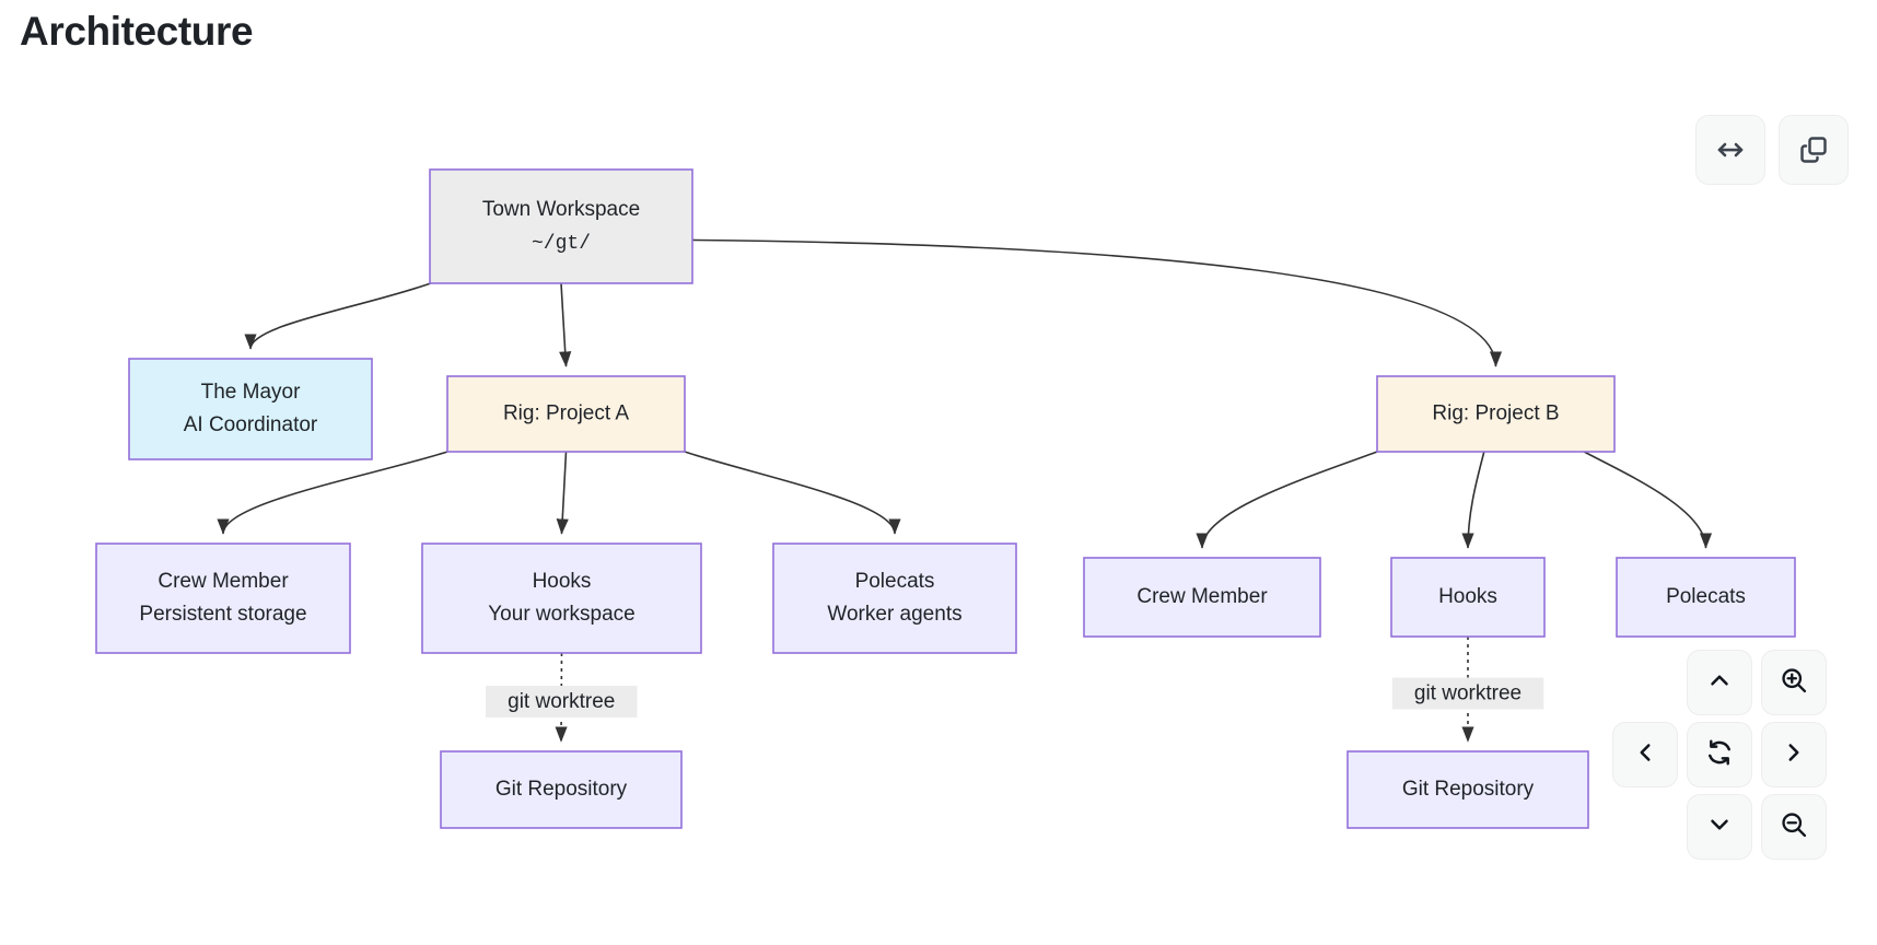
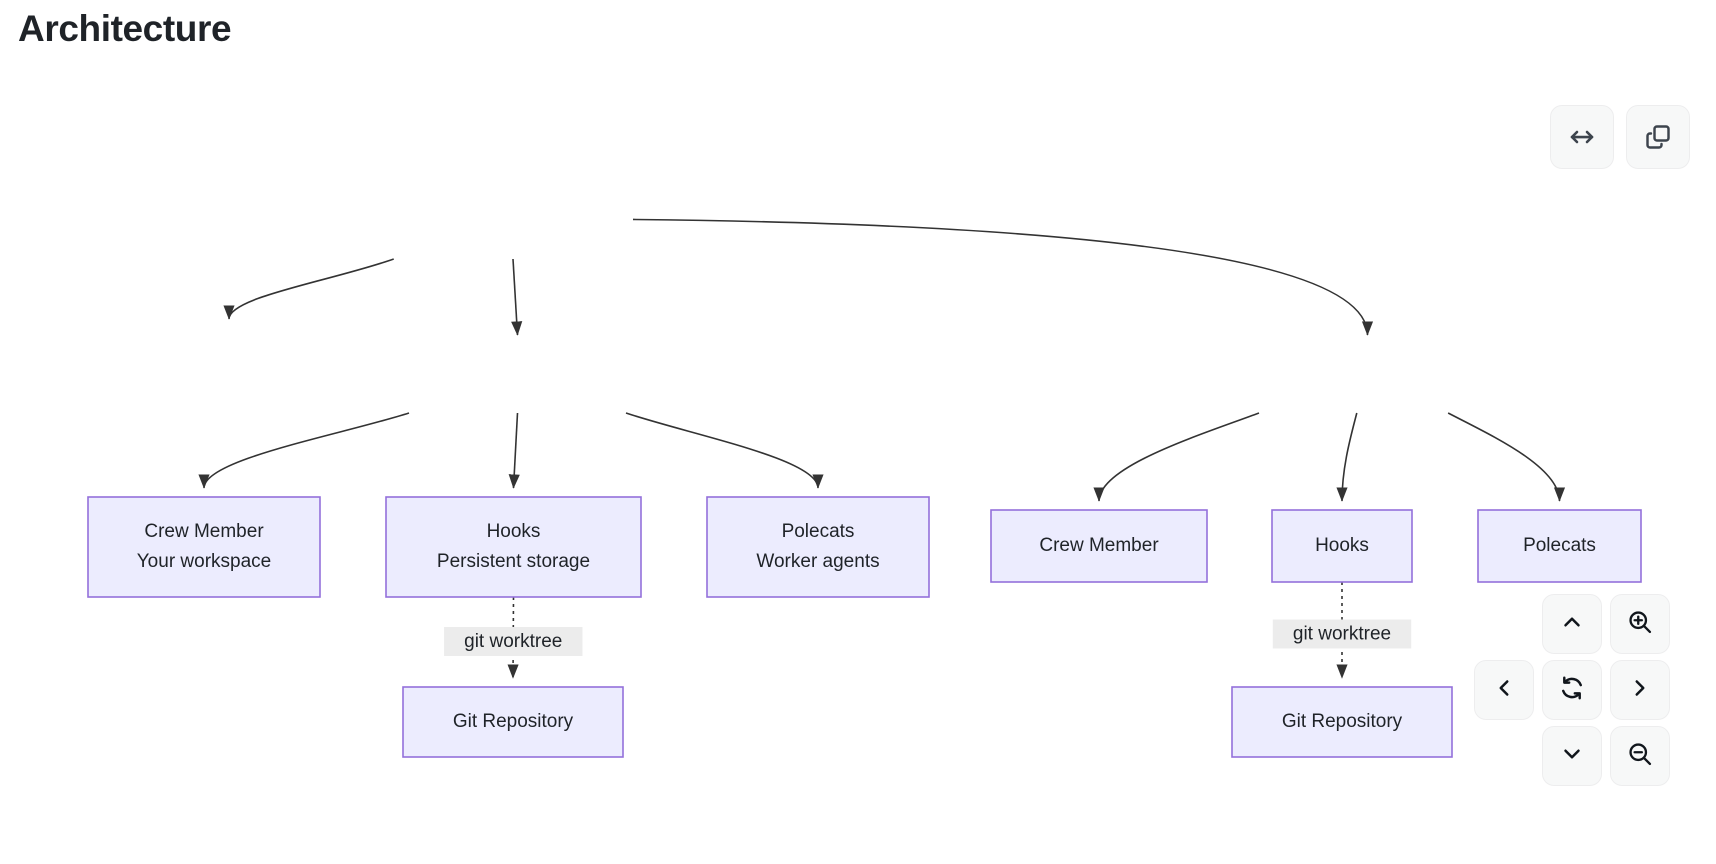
  Architecture
- Town Workspace
- ~/gt/
- The Mayor
- AI Coordinator
- Rig: Project A
- Rig: Project B
  Crew Member
- Persistent storage
+ Your workspace
  Hooks
- Your workspace
+ Persistent storage
  Polecats
  Worker agents
  Crew Member
  Hooks
  Polecats
  Git Repository
  Git Repository
  git worktree
  git worktree
